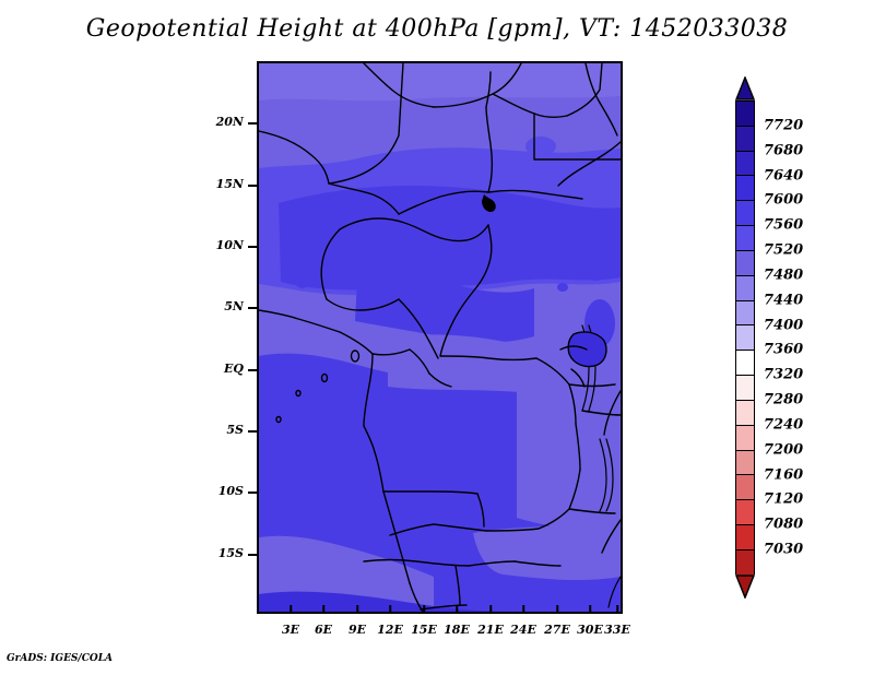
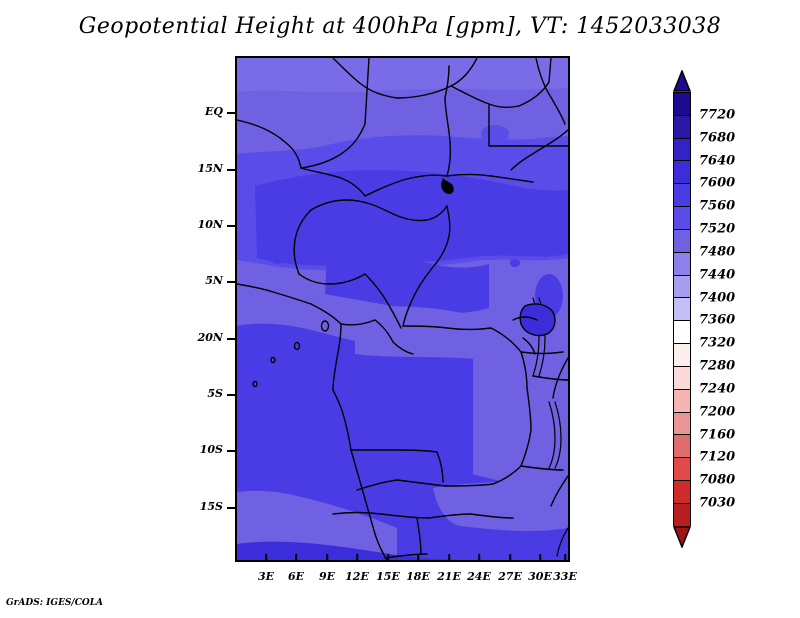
  Geopotential Height at 400hPa [gpm], VT: 1452033038
- 20N
+ EQ
  15N
  10N
  5N
- EQ
+ 20N
  5S
  10S
  15S
  3E
  6E
  9E
  12E
  15E
  18E
  21E
  24E
  27E
  30E
  33E
  7720
  7680
  7640
  7600
  7560
  7520
  7480
  7440
  7400
  7360
  7320
  7280
  7240
  7200
  7160
  7120
  7080
  7030
  GrADS: IGES/COLA
